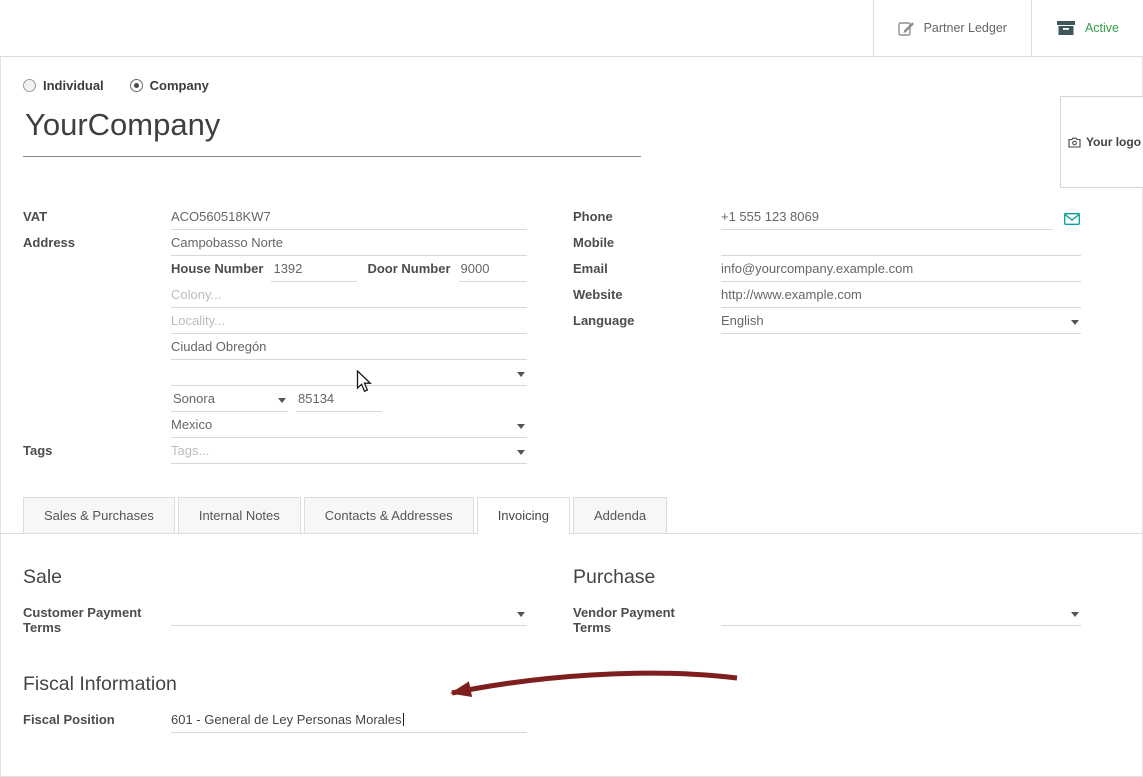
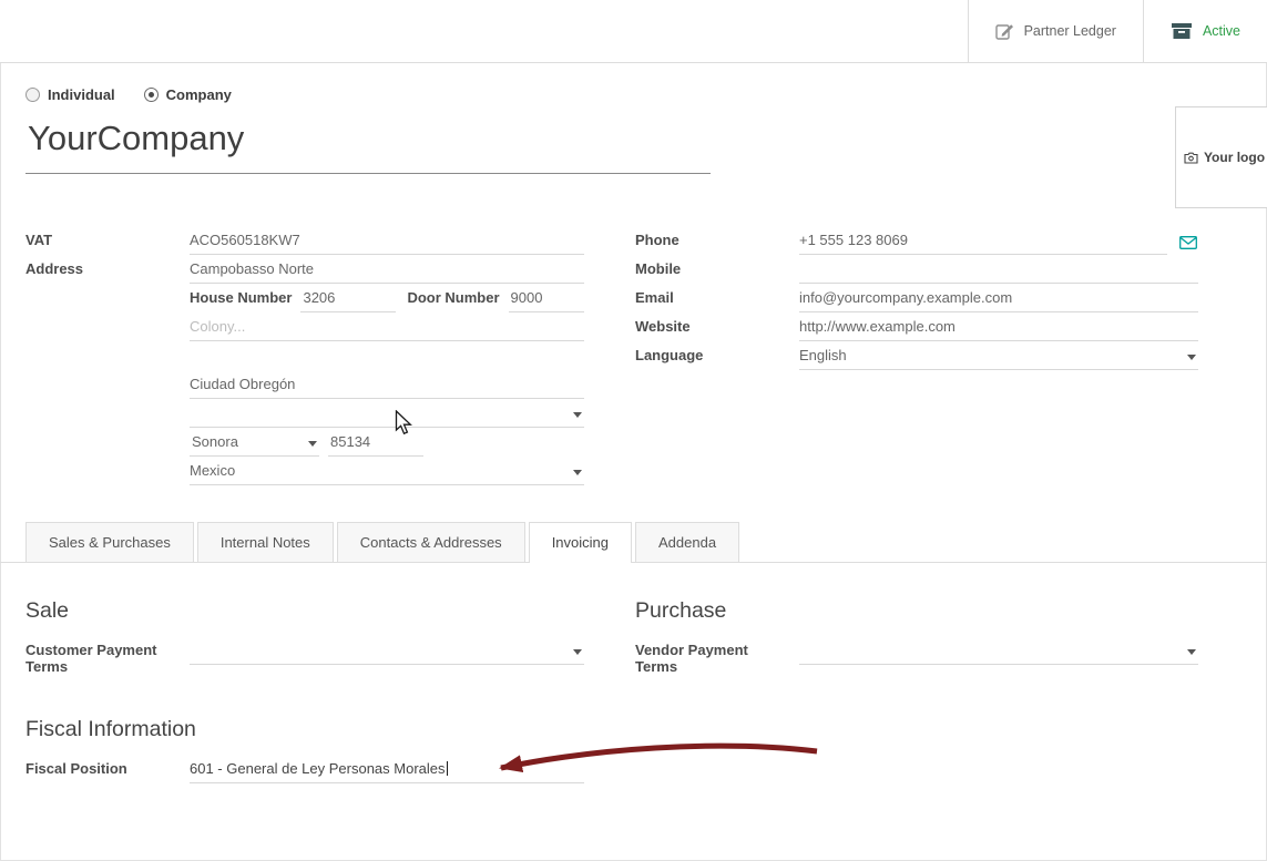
  Partner Ledger
  Active
  Individual
  Company
  YourCompany
  Your logo
  VAT
  ACO560518KW7
  Address
  Campobasso Norte
  House Number
- 1392
+ 3206
  Door Number
  9000
  Colony...
- Locality...
  Ciudad Obregón
  Sonora
  85134
  Mexico
- Tags
- Tags...
  Phone
  +1 555 123 8069
  Mobile
  Email
  info@yourcompany.example.com
  Website
  http://www.example.com
  Language
  English
  Sales & Purchases
  Internal Notes
  Contacts & Addresses
  Invoicing
  Addenda
  Sale
  Customer Payment Terms
  Purchase
  Vendor Payment Terms
  Fiscal Information
  Fiscal Position
  601 - General de Ley Personas Morales
